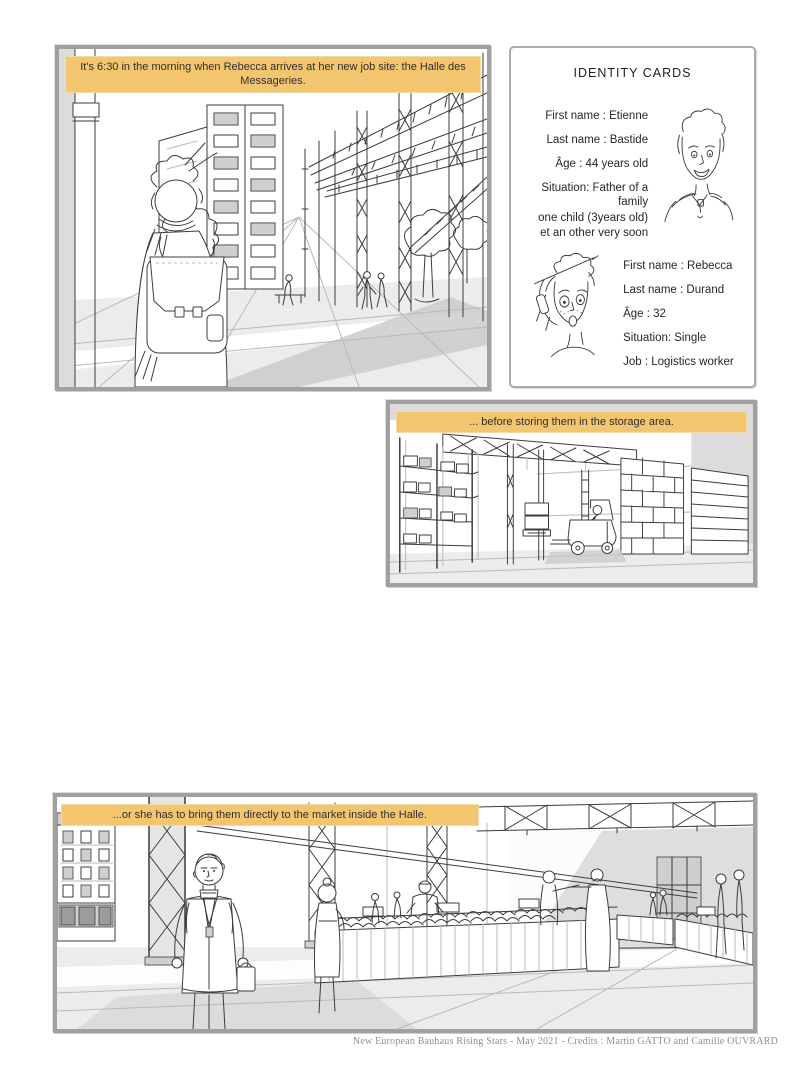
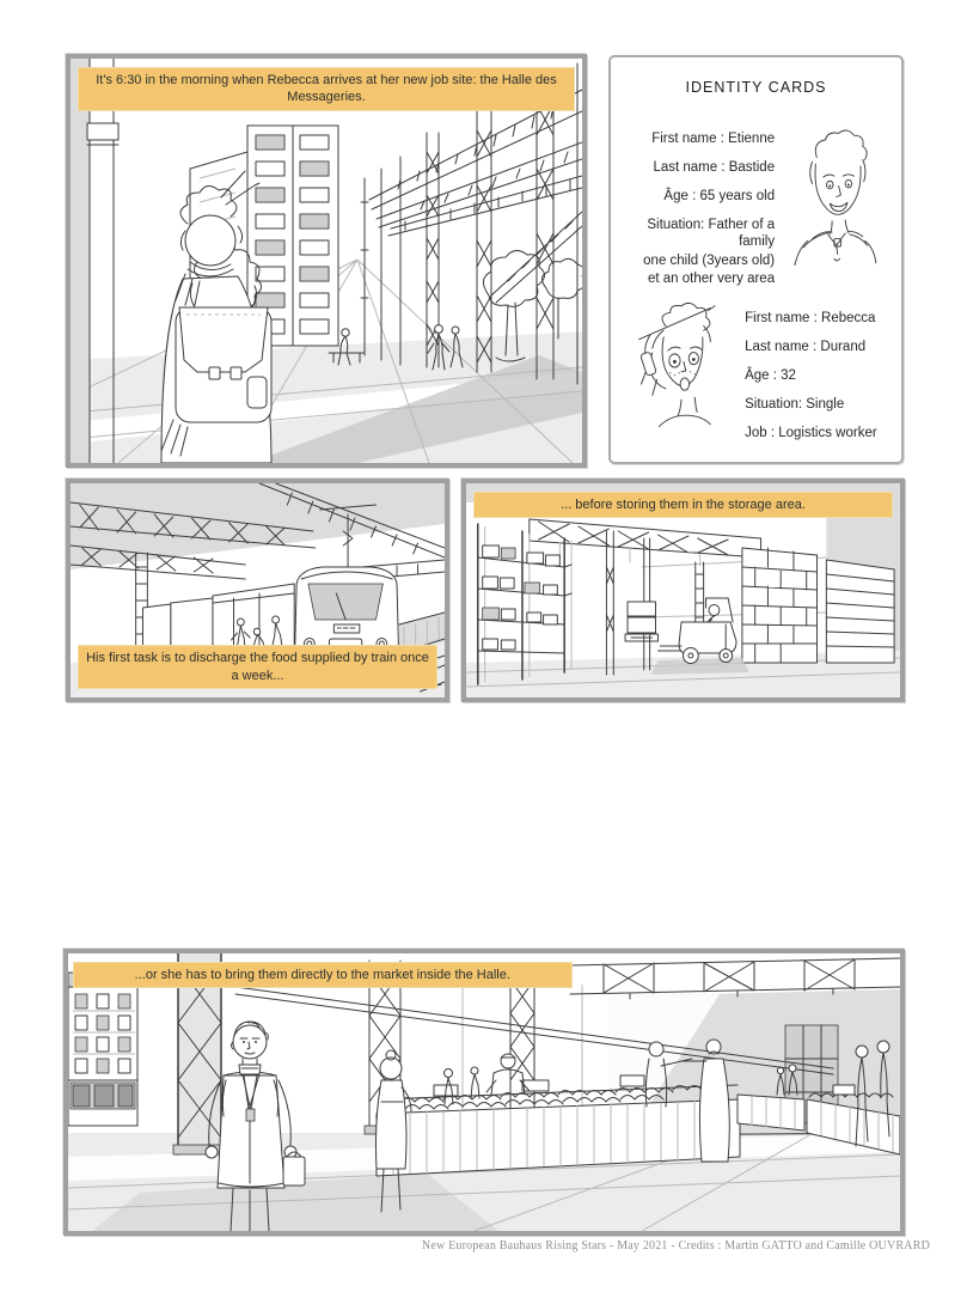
  It's 6:30 in the morning when Rebecca arrives at her new job site: the Halle des Messageries.
  IDENTITY CARDS
  First name : Etienne
  Last name : Bastide
- Âge : 44 years old
+ Âge : 65 years old
  Situation: Father of a family
  one child (3years old)
- et an other very soon
+ et an other very area
  First name : Rebecca
  Last name : Durand
  Âge : 32
  Situation: Single
  Job : Logistics worker
+ His first task is to discharge the food supplied by train once a week...
  ... before storing them in the storage area.
  ...or she has to bring them directly to the market inside the Halle.
  New European Bauhaus Rising Stars - May 2021 - Credits : Martin GATTO and Camille OUVRARD
